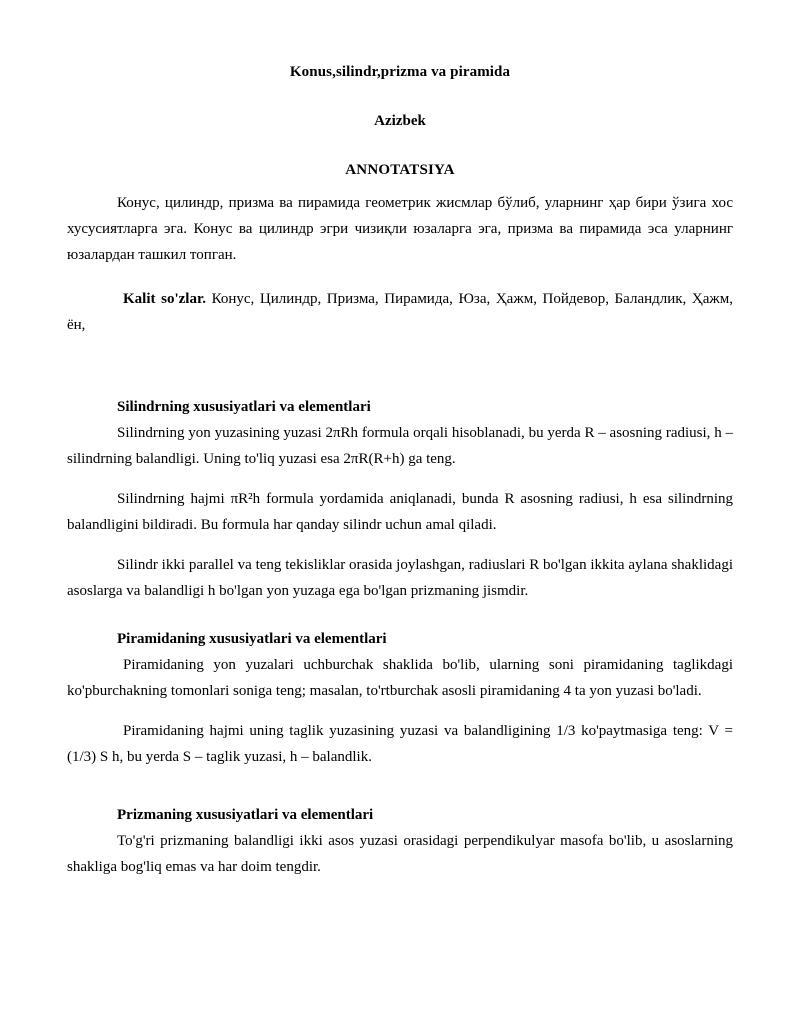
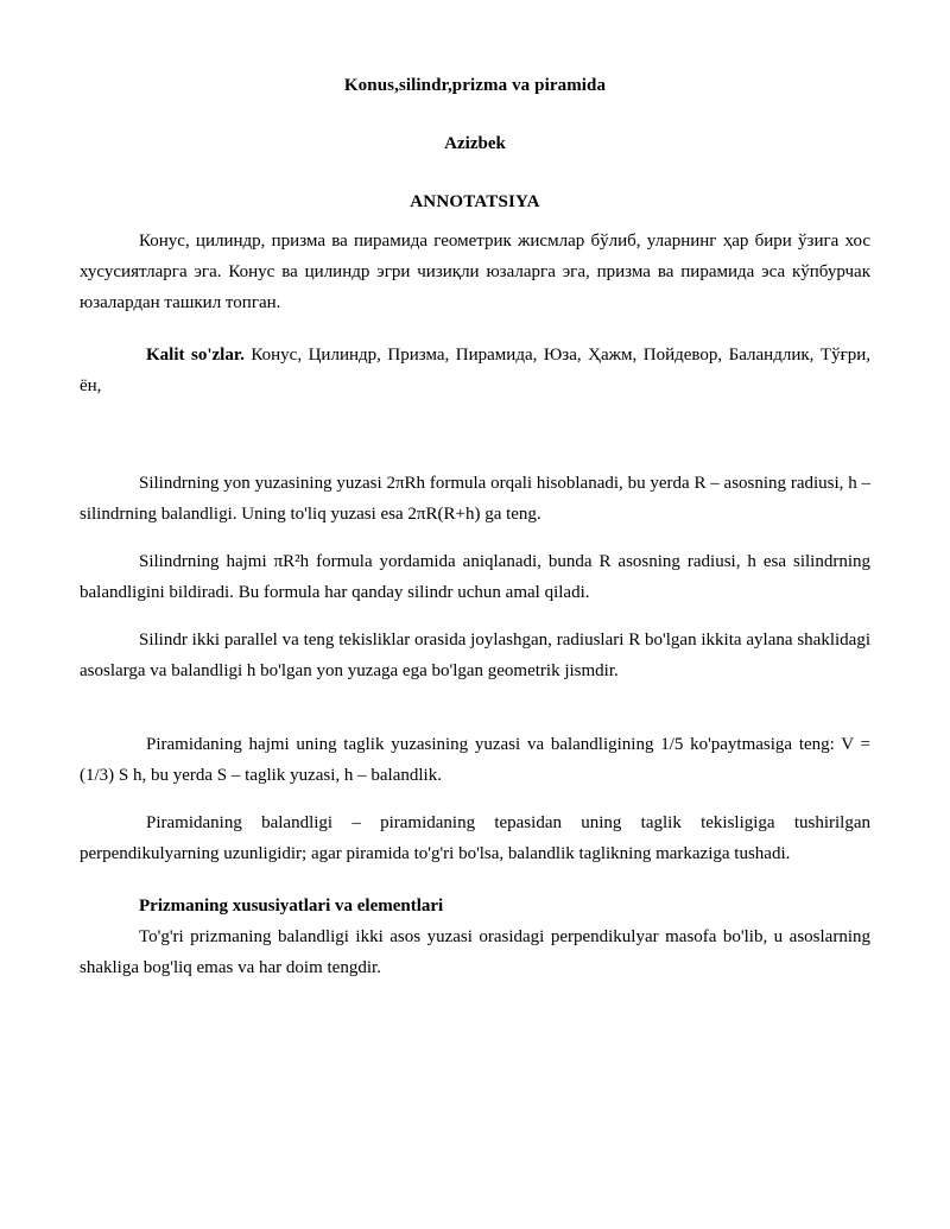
  Konus,silindr,prizma va piramida
  Azizbek
  ANNOTATSIYA
- Конус, цилиндр, призма ва пирамида геометрик жисмлар бўлиб, уларнинг ҳар бири ўзига хос хусусиятларга эга. Конус ва цилиндр эгри чизиқли юзаларга эга, призма ва пирамида эса уларнинг юзалардан ташкил топган.
+ Конус, цилиндр, призма ва пирамида геометрик жисмлар бўлиб, уларнинг ҳар бири ўзига хос хусусиятларга эга. Конус ва цилиндр эгри чизиқли юзаларга эга, призма ва пирамида эса кўпбурчак юзалардан ташкил топган.
- Kalit so'zlar. Конус, Цилиндр, Призма, Пирамида, Юза, Ҳажм, Пойдевор, Баландлик, Ҳажм, ён,
+ Kalit so'zlar. Конус, Цилиндр, Призма, Пирамида, Юза, Ҳажм, Пойдевор, Баландлик, Тўғри, ён,
- Silindrning xususiyatlari va elementlari
  Silindrning yon yuzasining yuzasi 2πRh formula orqali hisoblanadi, bu yerda R – asosning radiusi, h – silindrning balandligi. Uning to'liq yuzasi esa 2πR(R+h) ga teng.
  Silindrning hajmi πR²h formula yordamida aniqlanadi, bunda R asosning radiusi, h esa silindrning balandligini bildiradi. Bu formula har qanday silindr uchun amal qiladi.
- Silindr ikki parallel va teng tekisliklar orasida joylashgan, radiuslari R bo'lgan ikkita aylana shaklidagi asoslarga va balandligi h bo'lgan yon yuzaga ega bo'lgan prizmaning jismdir.
+ Silindr ikki parallel va teng tekisliklar orasida joylashgan, radiuslari R bo'lgan ikkita aylana shaklidagi asoslarga va balandligi h bo'lgan yon yuzaga ega bo'lgan geometrik jismdir.
- Piramidaning xususiyatlari va elementlari
- Piramidaning yon yuzalari uchburchak shaklida bo'lib, ularning soni piramidaning taglikdagi ko'pburchakning tomonlari soniga teng; masalan, to'rtburchak asosli piramidaning 4 ta yon yuzasi bo'ladi.
- Piramidaning hajmi uning taglik yuzasining yuzasi va balandligining 1/3 ko'paytmasiga teng: V = (1/3) S h, bu yerda S – taglik yuzasi, h – balandlik.
+ Piramidaning hajmi uning taglik yuzasining yuzasi va balandligining 1/5 ko'paytmasiga teng: V = (1/3) S h, bu yerda S – taglik yuzasi, h – balandlik.
+ Piramidaning balandligi – piramidaning tepasidan uning taglik tekisligiga tushirilgan perpendikulyarning uzunligidir; agar piramida to'g'ri bo'lsa, balandlik taglikning markaziga tushadi.
  Prizmaning xususiyatlari va elementlari
  To'g'ri prizmaning balandligi ikki asos yuzasi orasidagi perpendikulyar masofa bo'lib, u asoslarning shakliga bog'liq emas va har doim tengdir.
